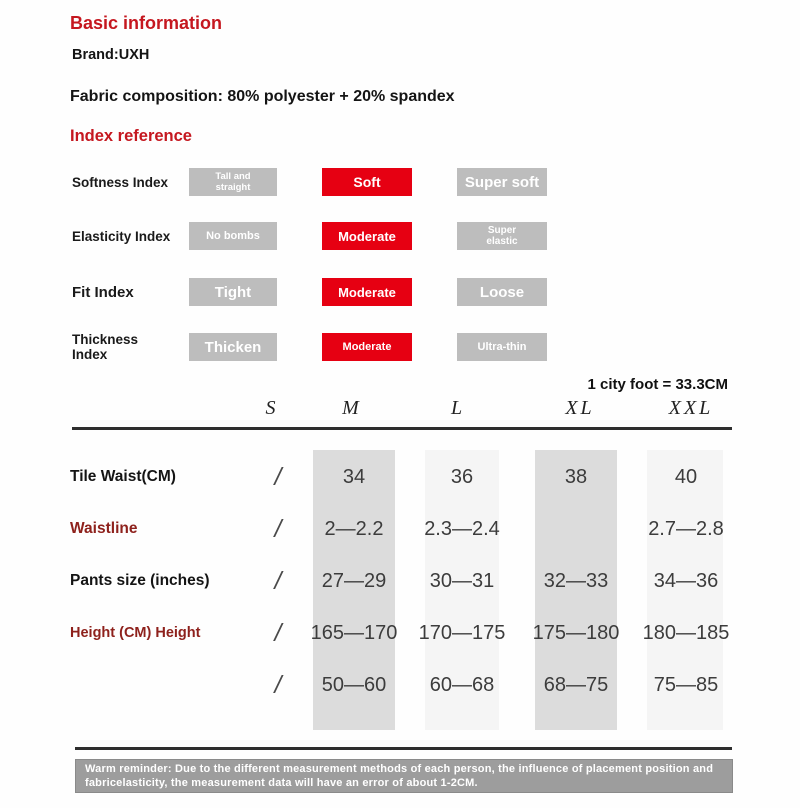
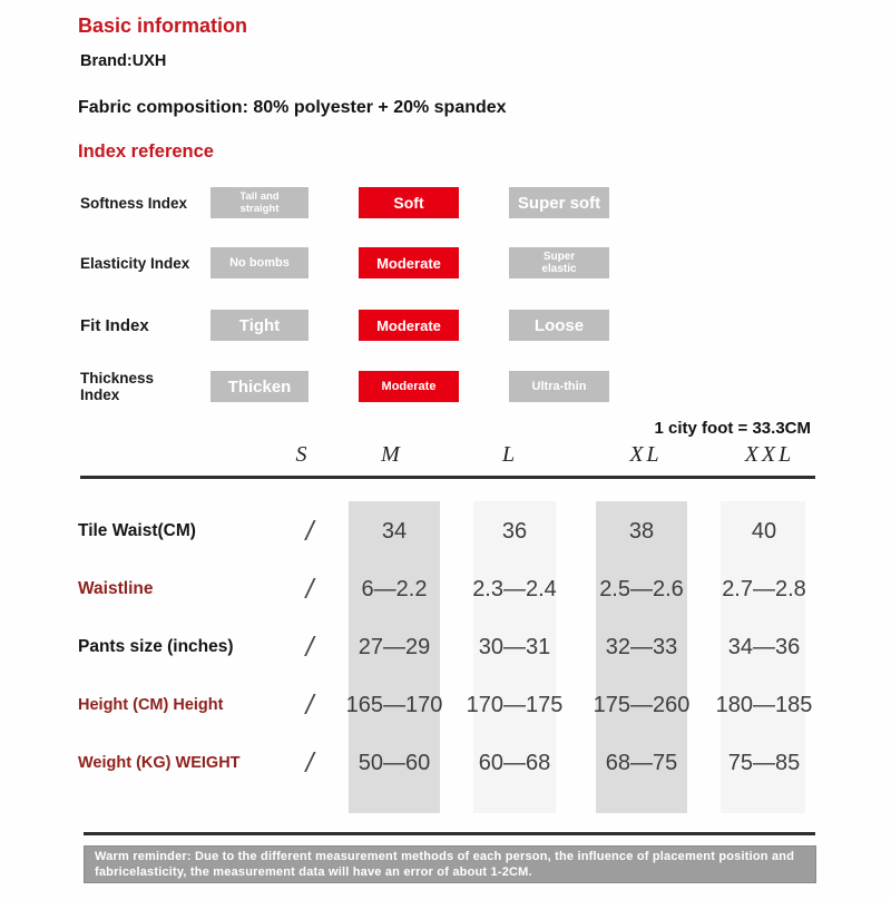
  Basic information
  Brand:UXH
  Fabric composition: 80% polyester + 20% spandex
  Index reference
  Softness Index
  Tall and
  straight
  Soft
  Super soft
  Elasticity Index
  No bombs
  Moderate
  Super
  elastic
  Fit Index
  Tight
  Moderate
  Loose
  Thickness Index
  Thicken
  Moderate
  Ultra-thin
  1 city foot = 33.3CM
  S
  M
  L
  XL
  XXL
  Tile Waist(CM)
  /
  34
  36
  38
  40
  Waistline
  /
- 2—2.2
+ 6—2.2
  2.3—2.4
+ 2.5—2.6
  2.7—2.8
  Pants size (inches)
  /
  27—29
  30—31
  32—33
  34—36
  Height (CM) Height
  /
  165—170
  170—175
- 175—180
+ 175—260
  180—185
+ Weight (KG) WEIGHT
  /
  50—60
  60—68
  68—75
  75—85
  Warm reminder: Due to the different measurement methods of each person, the influence of placement position and
  fabricelasticity, the measurement data will have an error of about 1-2CM.
